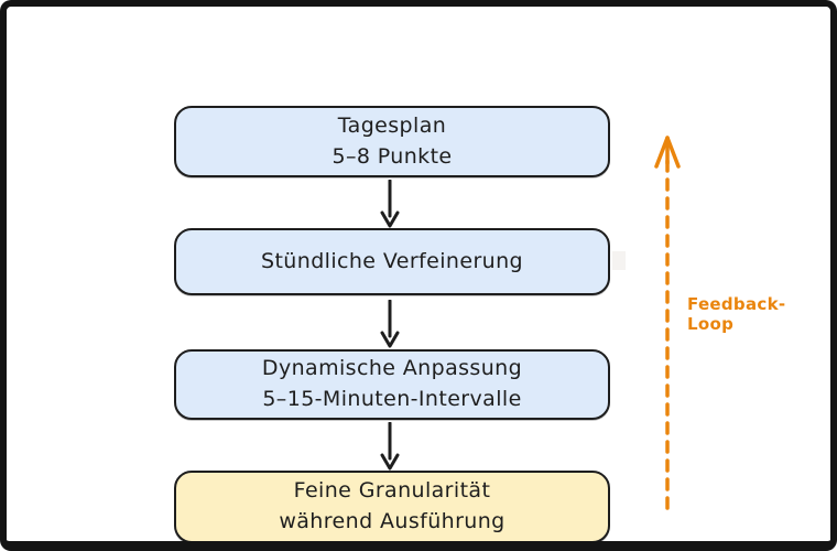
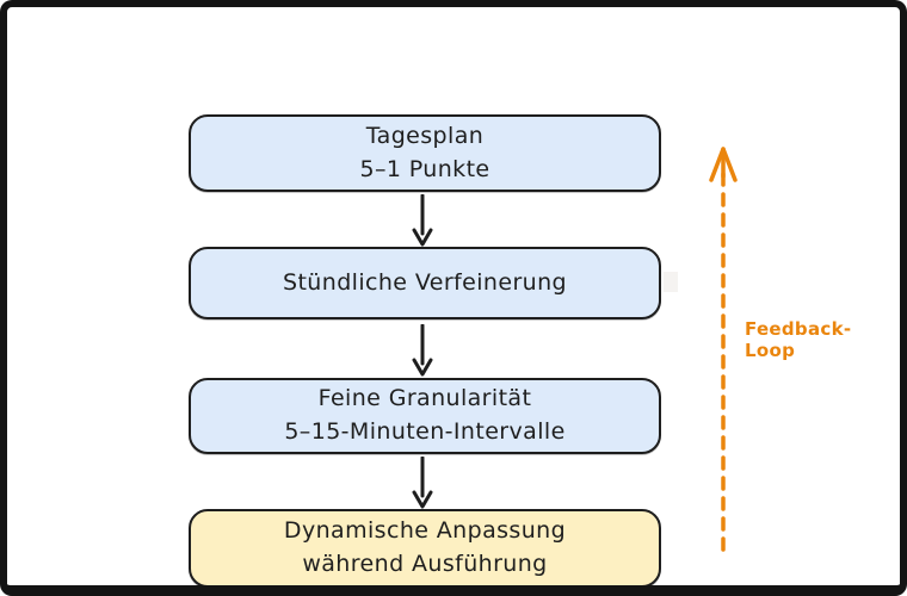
  Tagesplan
- 5–8 Punkte
+ 5–1 Punkte
  Stündliche Verfeinerung
- Dynamische Anpassung
+ Feine Granularität
  5–15-Minuten-Intervalle
- Feine Granularität
+ Dynamische Anpassung
  während Ausführung
  Feedback-Loop
